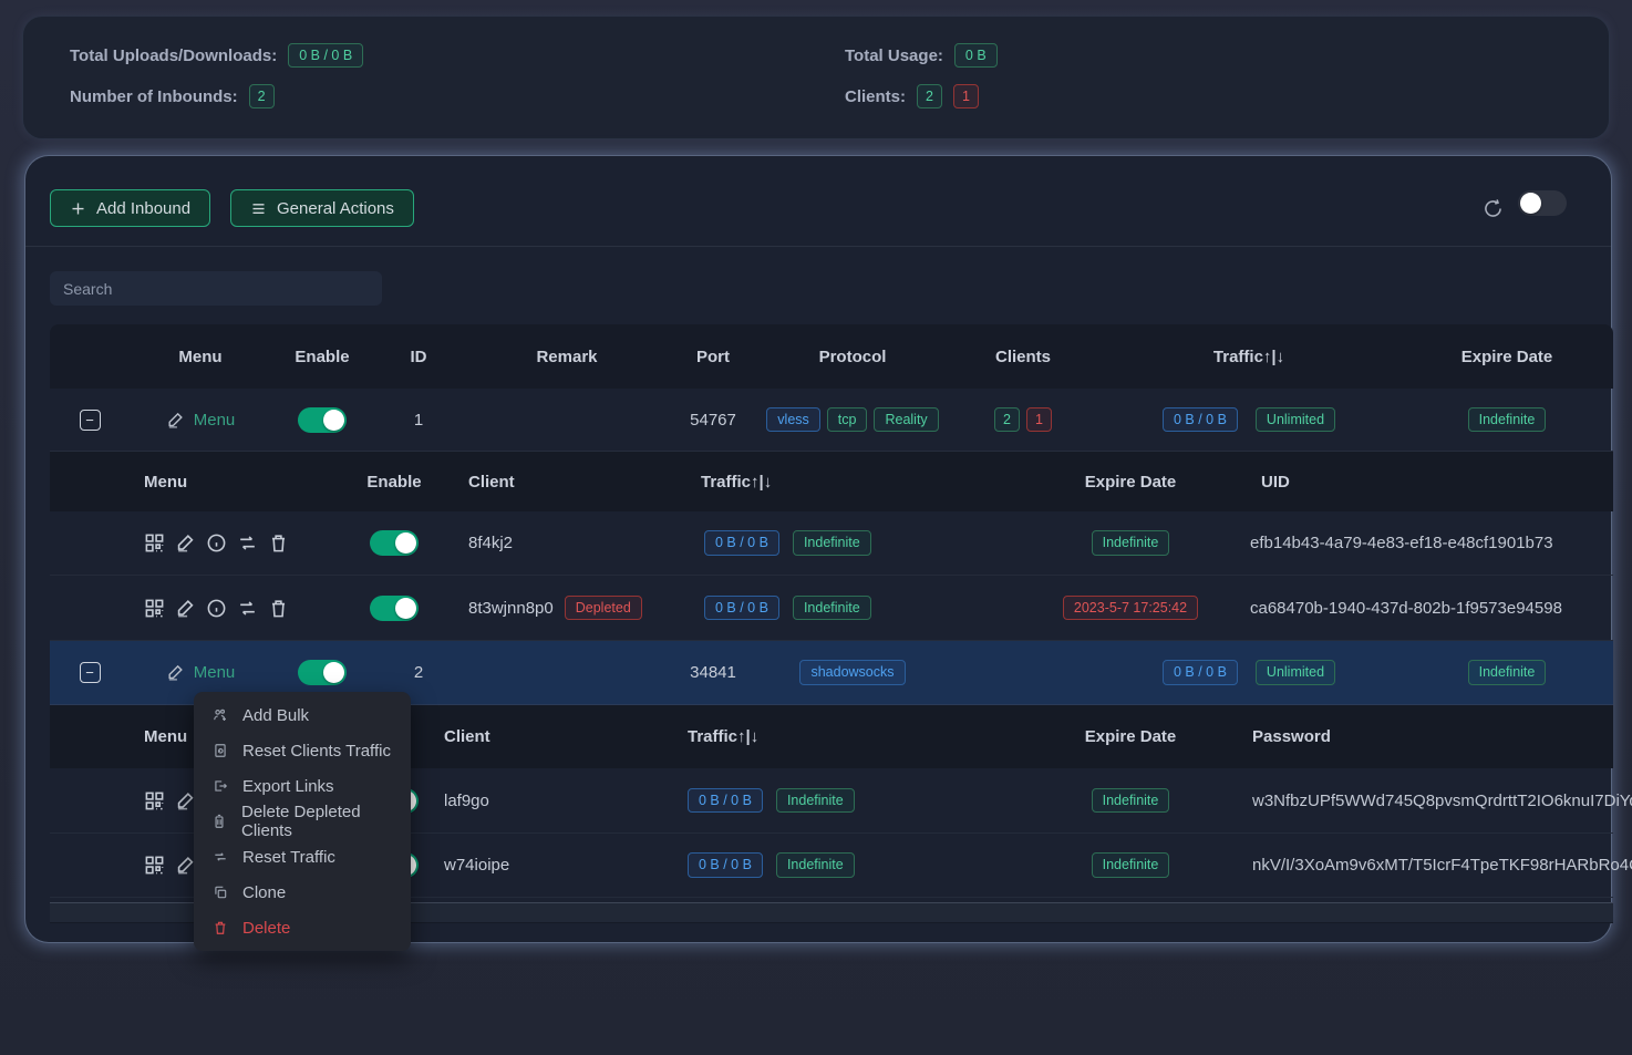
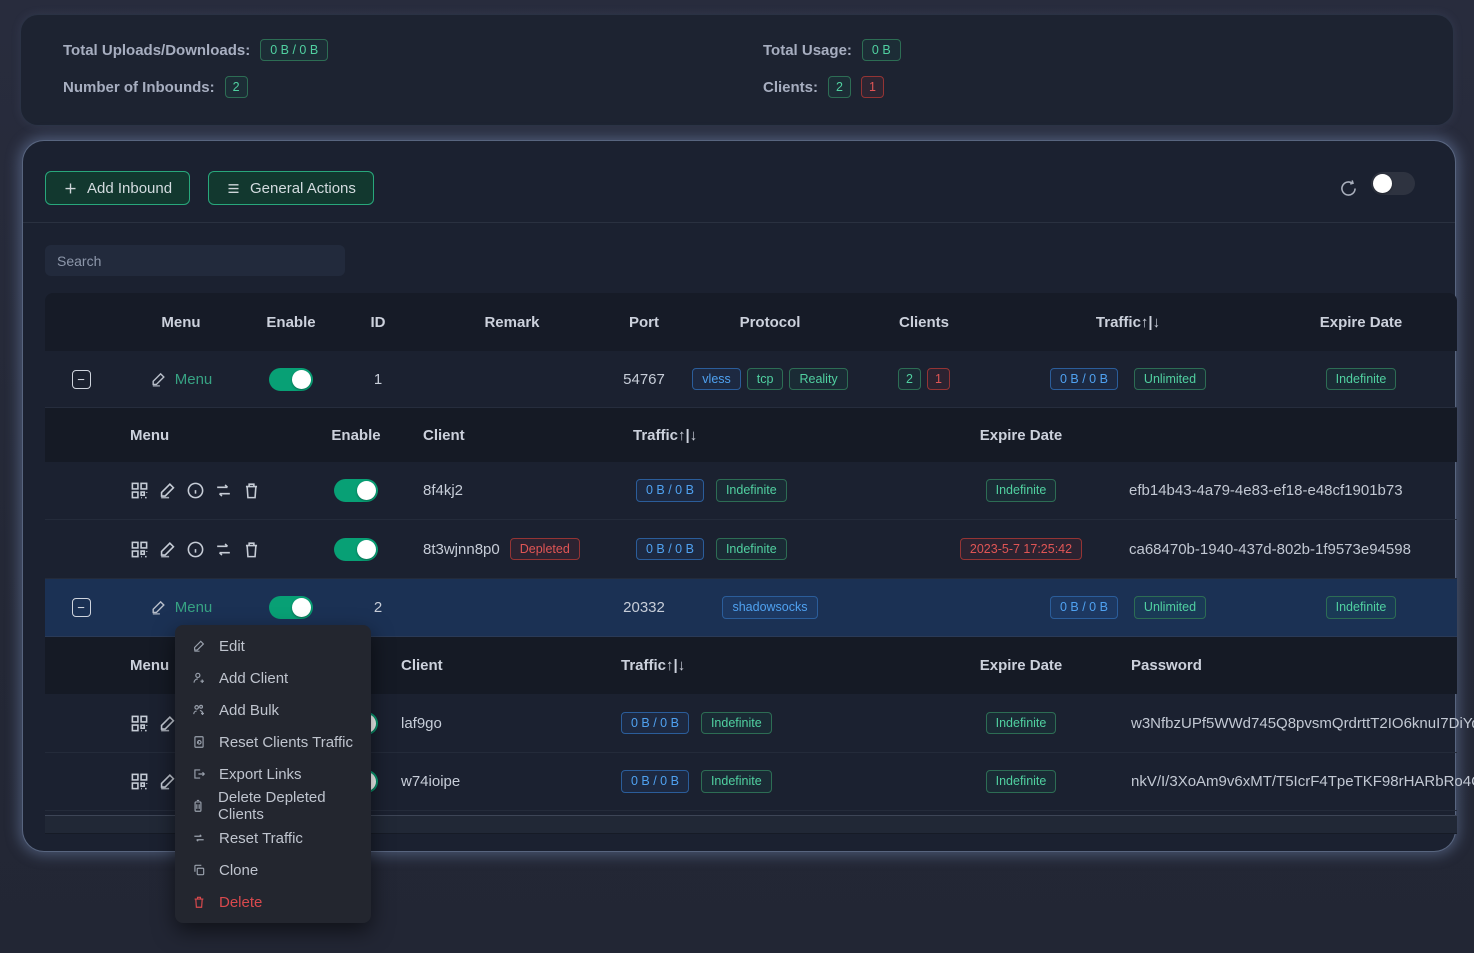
  Total Uploads/Downloads:
  0 B / 0 B
  Number of Inbounds:
  2
  Total Usage:
  0 B
  Clients:
  2
  1
  Add Inbound
  General Actions
  Search
  Menu
  Enable
  ID
  Remark
  Port
  Protocol
  Clients
  Traffic↑|↓
  Expire Date
  −
  Menu
  1
  54767
  vless
  tcp
  Reality
  2
  1
  0 B / 0 B
  Unlimited
  Indefinite
  Menu
  Enable
  Client
  Traffic↑|↓
  Expire Date
- UID
  8f4kj2
  0 B / 0 B
  Indefinite
  Indefinite
  efb14b43-4a79-4e83-ef18-e48cf1901b73
  8t3wjnn8p0
  Depleted
  0 B / 0 B
  Indefinite
  2023-5-7 17:25:42
  ca68470b-1940-437d-802b-1f9573e94598
  −
  Menu
  2
- 34841
+ 20332
  shadowsocks
  0 B / 0 B
  Unlimited
  Indefinite
  Menu
  Client
  Traffic↑|↓
  Expire Date
  Password
  laf9go
  0 B / 0 B
  Indefinite
  Indefinite
  w3NfbzUPf5WWd745Q8pvsmQrdrttT2IO6knuI7DiY
  w74ioipe
  0 B / 0 B
  Indefinite
  Indefinite
  nkV/I/3XoAm9v6xMT/T5IcrF4TpeTKF98rHARbRo4
+ Edit
+ Add Client
  Add Bulk
  Reset Clients Traffic
  Export Links
  Delete Depleted Clients
  Reset Traffic
  Clone
  Delete
